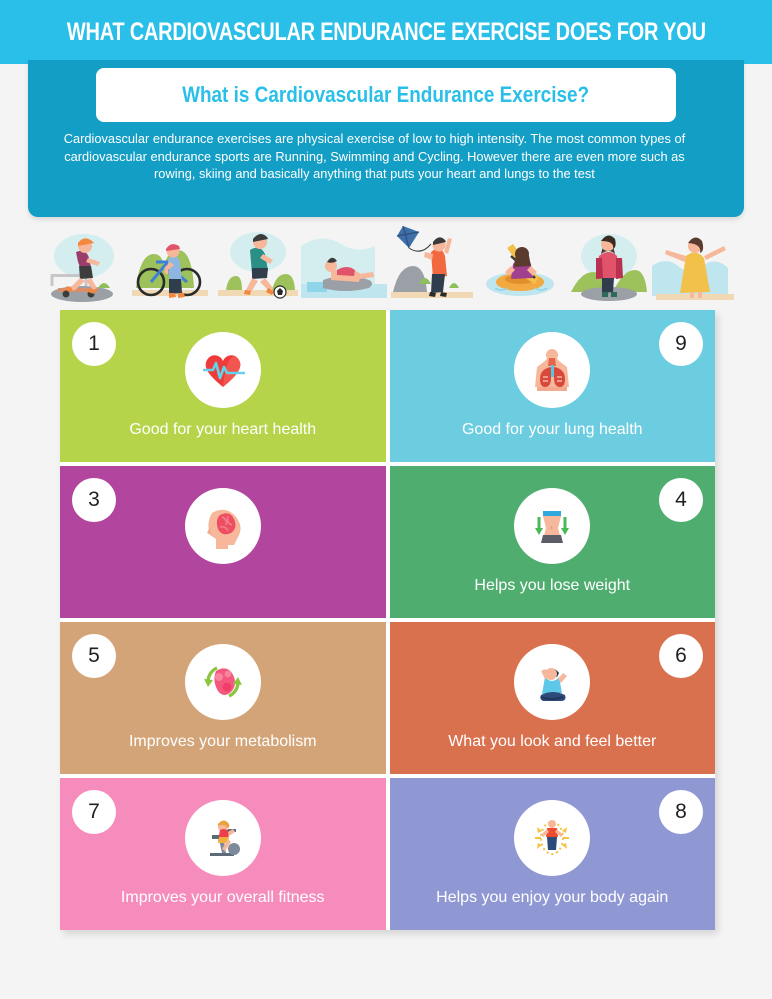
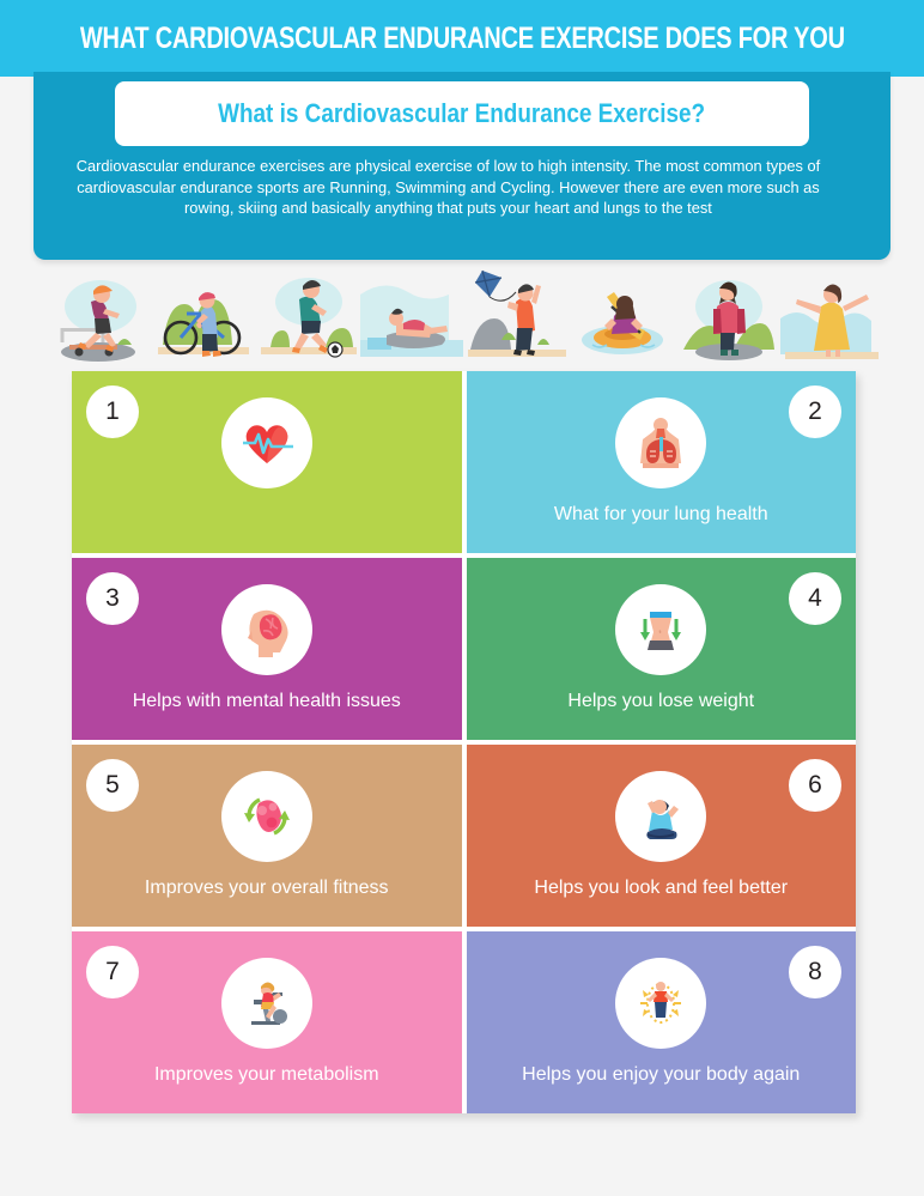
  WHAT CARDIOVASCULAR ENDURANCE EXERCISE DOES FOR YOU
  What is Cardiovascular Endurance Exercise?
  Cardiovascular endurance exercises are physical exercise of low to high intensity. The most common types of cardiovascular endurance sports are Running, Swimming and Cycling. However there are even more such as rowing, skiing and basically anything that puts your heart and lungs to the test
  1
- Good for your heart health
- 9
+ 2
- Good for your lung health
+ What for your lung health
  3
+ Helps with mental health issues
  4
  Helps you lose weight
  5
- Improves your metabolism
+ Improves your overall fitness
  6
- What you look and feel better
+ Helps you look and feel better
  7
- Improves your overall fitness
+ Improves your metabolism
  8
  Helps you enjoy your body again
